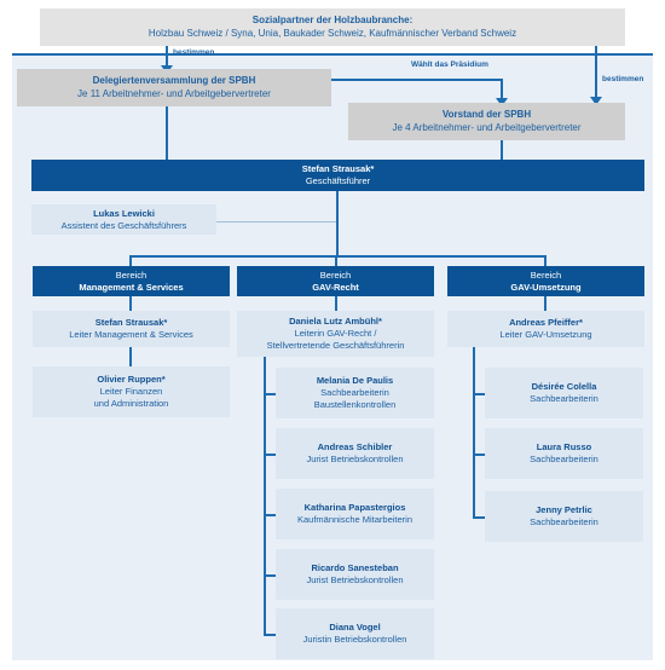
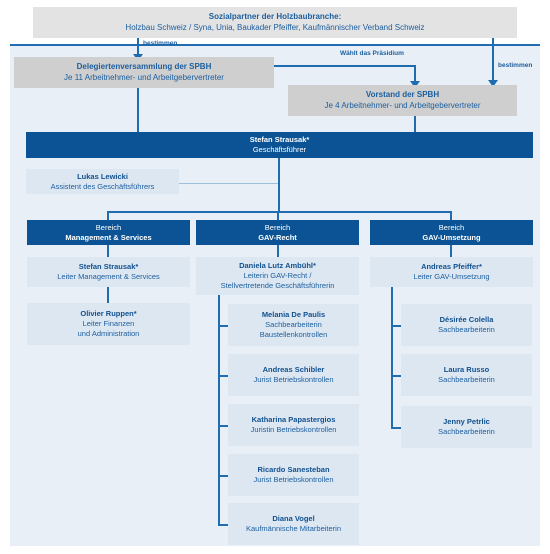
  Sozialpartner der Holzbaubranche:
- Holzbau Schweiz / Syna, Unia, Baukader Schweiz, Kaufmännischer Verband Schweiz
+ Holzbau Schweiz / Syna, Unia, Baukader Pfeiffer, Kaufmännischer Verband Schweiz
  Delegiertenversammlung der SPBH
  Je 11 Arbeitnehmer- und Arbeitgebervertreter
  Vorstand der SPBH
  Je 4 Arbeitnehmer- und Arbeitgebervertreter
  Stefan Strausak*
  Geschäftsführer
  Lukas Lewicki
  Assistent des Geschäftsführers
  Bereich
  Management & Services
  Stefan Strausak*
  Leiter Management & Services
  Olivier Ruppen*
  Leiter Finanzen
  und Administration
  Bereich
  GAV-Recht
  Daniela Lutz Ambühl*
  Leiterin GAV-Recht /
  Stellvertretende Geschäftsführerin
  Melania De Paulis
  Sachbearbeiterin
  Baustellenkontrollen
  Andreas Schibler
  Jurist Betriebskontrollen
  Katharina Papastergios
- Kaufmännische Mitarbeiterin
+ Juristin Betriebskontrollen
  Ricardo Sanesteban
  Jurist Betriebskontrollen
  Diana Vogel
- Juristin Betriebskontrollen
+ Kaufmännische Mitarbeiterin
  Bereich
  GAV-Umsetzung
  Andreas Pfeiffer*
  Leiter GAV-Umsetzung
  Désirée Colella
  Sachbearbeiterin
  Laura Russo
  Sachbearbeiterin
  Jenny Petrlic
  Sachbearbeiterin
